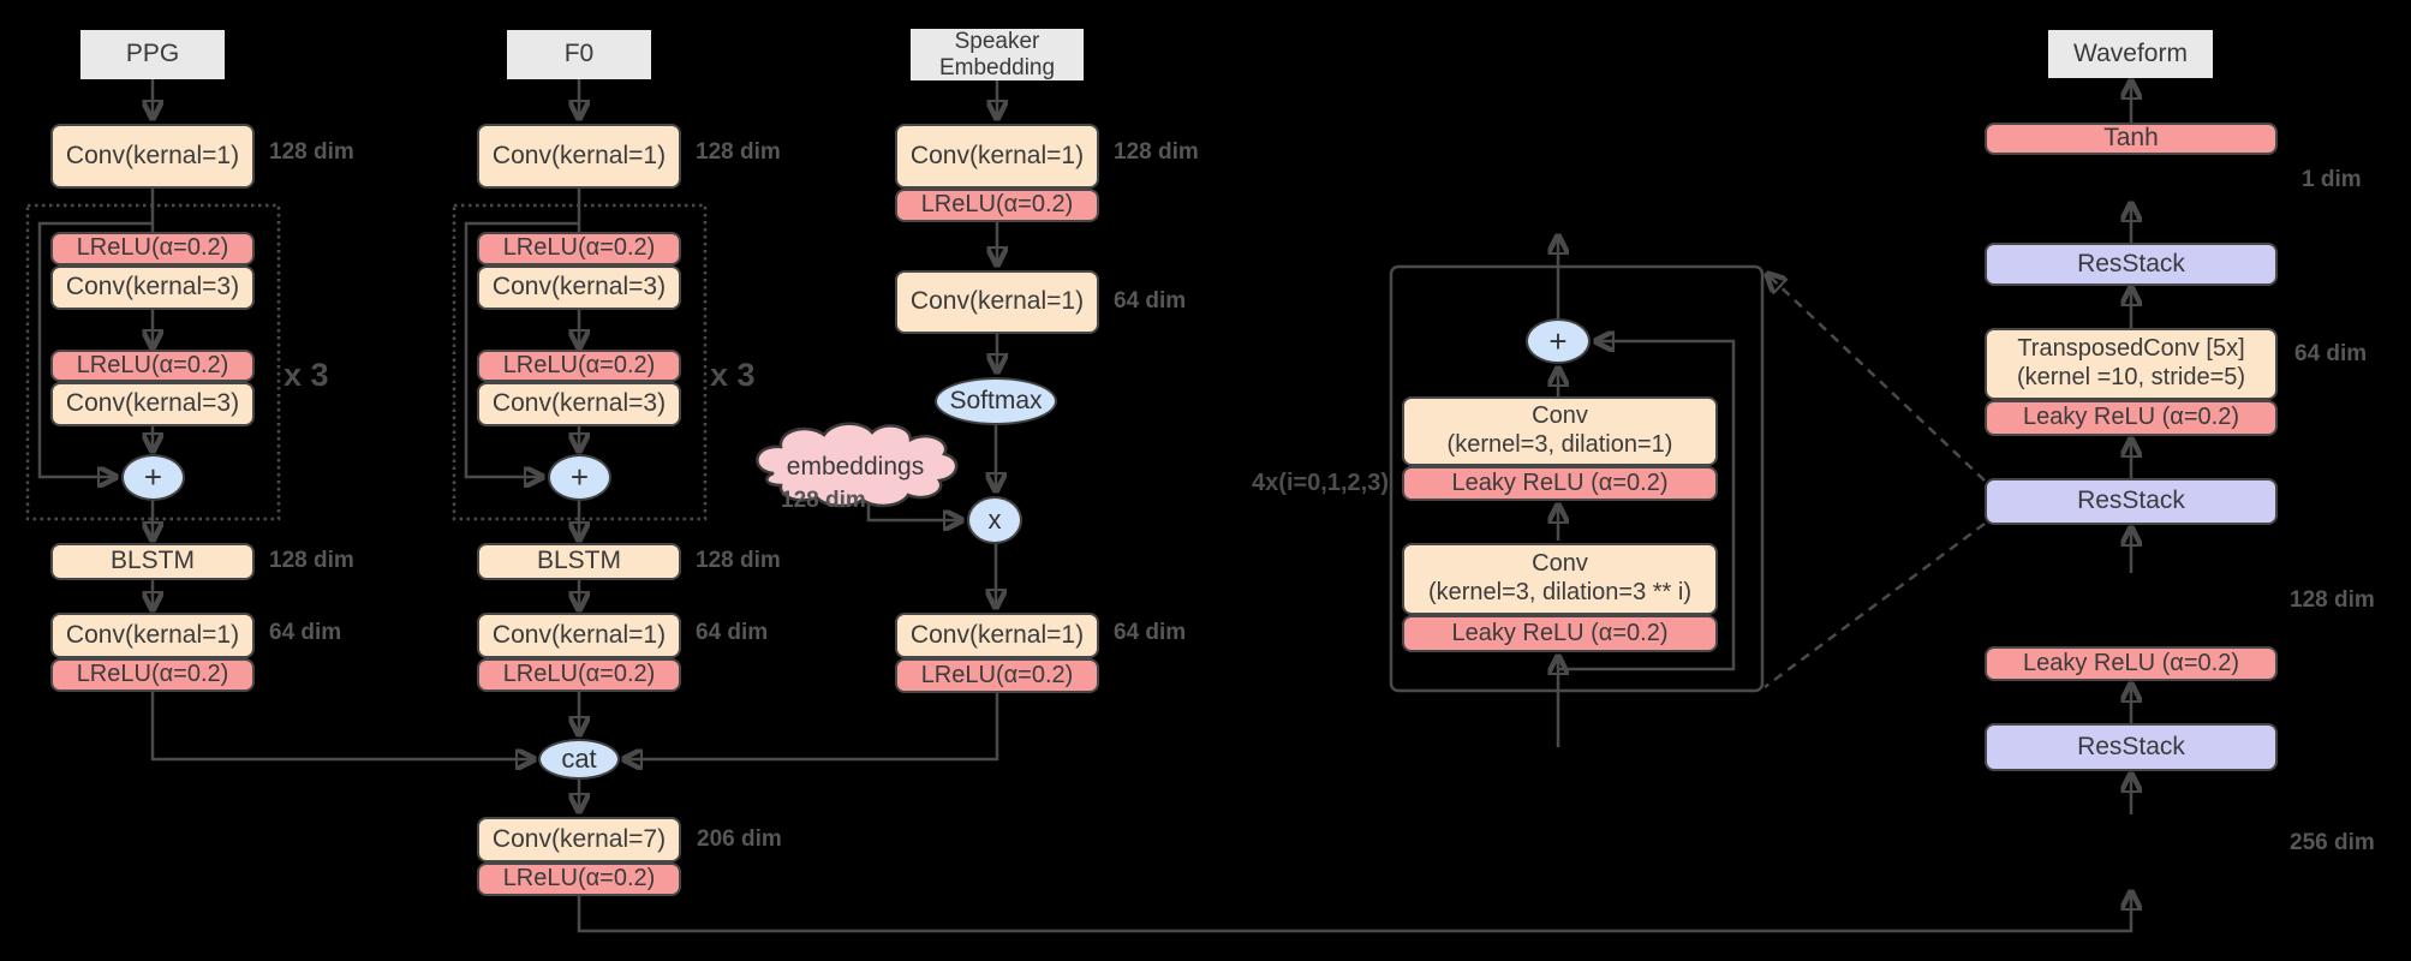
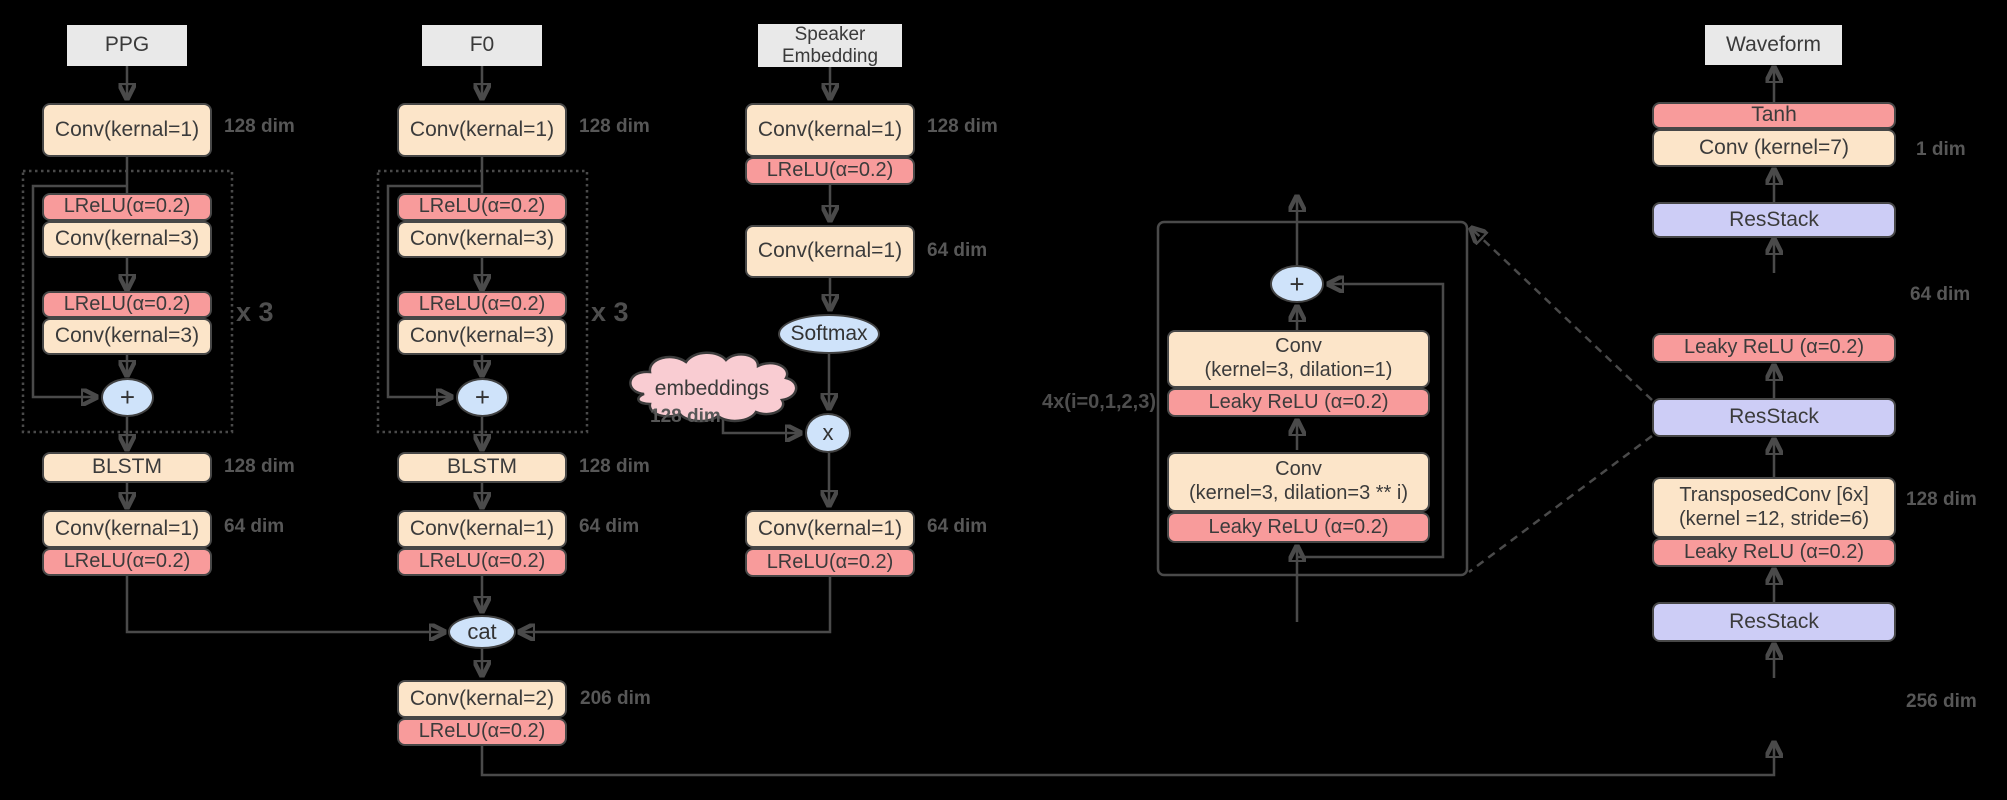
  PPG
  Conv(kernal=1)
  128 dim
  LReLU(α=0.2)
  Conv(kernal=3)
  LReLU(α=0.2)
  Conv(kernal=3)
  x 3
  +
  BLSTM
  128 dim
  Conv(kernal=1)
  64 dim
  LReLU(α=0.2)
  F0
  Conv(kernal=1)
  128 dim
  LReLU(α=0.2)
  Conv(kernal=3)
  LReLU(α=0.2)
  Conv(kernal=3)
  x 3
  +
  BLSTM
  128 dim
  Conv(kernal=1)
  64 dim
  LReLU(α=0.2)
  Speaker
  Embedding
  Conv(kernal=1)
  128 dim
  LReLU(α=0.2)
  Conv(kernal=1)
  64 dim
  Softmax
  embeddings
  128 dim
  x
  Conv(kernal=1)
  64 dim
  LReLU(α=0.2)
  cat
- Conv(kernal=7)
+ Conv(kernal=2)
  206 dim
  LReLU(α=0.2)
  4x(i=0,1,2,3)
  +
  Conv
  (kernel=3, dilation=1)
  Leaky ReLU (α=0.2)
  Conv
  (kernel=3, dilation=3 ** i)
  Leaky ReLU (α=0.2)
  Waveform
  Tanh
+ Conv (kernel=7)
  1 dim
  ResStack
- TransposedConv [5x]
- (kernel =10, stride=5)
  64 dim
  Leaky ReLU (α=0.2)
  ResStack
+ TransposedConv [6x]
+ (kernel =12, stride=6)
  128 dim
  Leaky ReLU (α=0.2)
  ResStack
  256 dim
